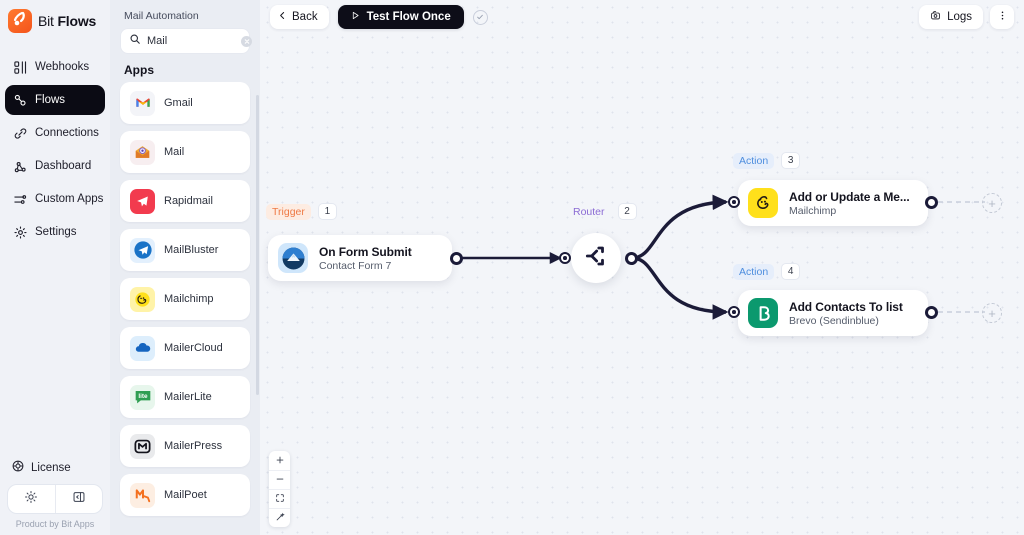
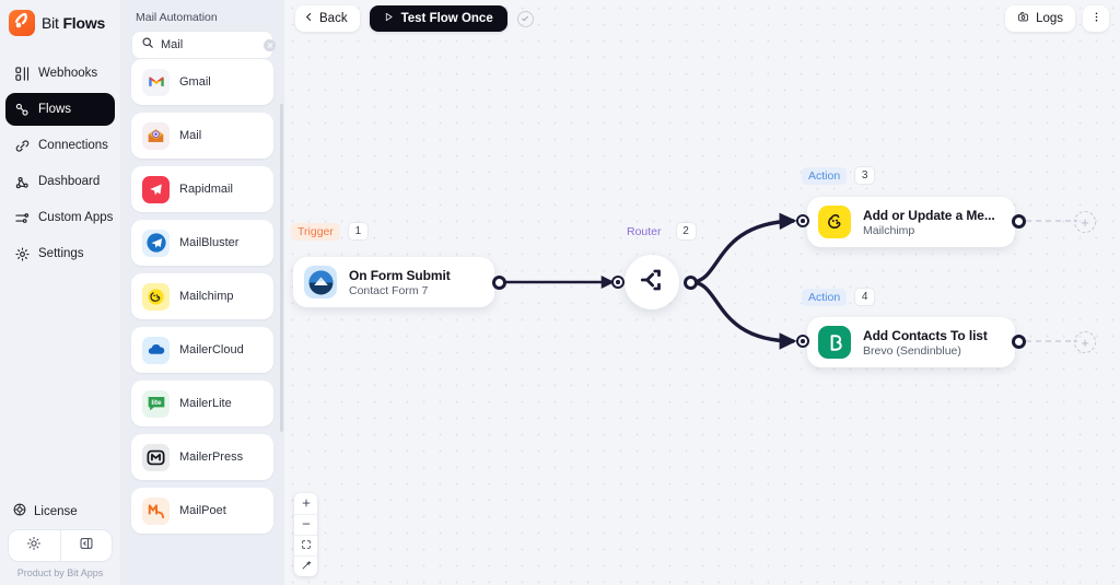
  Bit Flows
  Webhooks
  Flows
  Connections
  Dashboard
  Custom Apps
  Settings
  License
  Product by Bit Apps
  Mail Automation
  Mail
- Apps
  Gmail
  Mail
  Rapidmail
  MailBluster
  Mailchimp
  MailerCloud
  MailerLite
  MailerPress
  MailPoet
  Back
  Test Flow Once
  Logs
  Trigger
  1
  On Form Submit
  Contact Form 7
  Router
  2
  Action
  3
  Add or Update a Me...
  Mailchimp
  +
  Action
  4
  Add Contacts To list
  Brevo (Sendinblue)
  +
